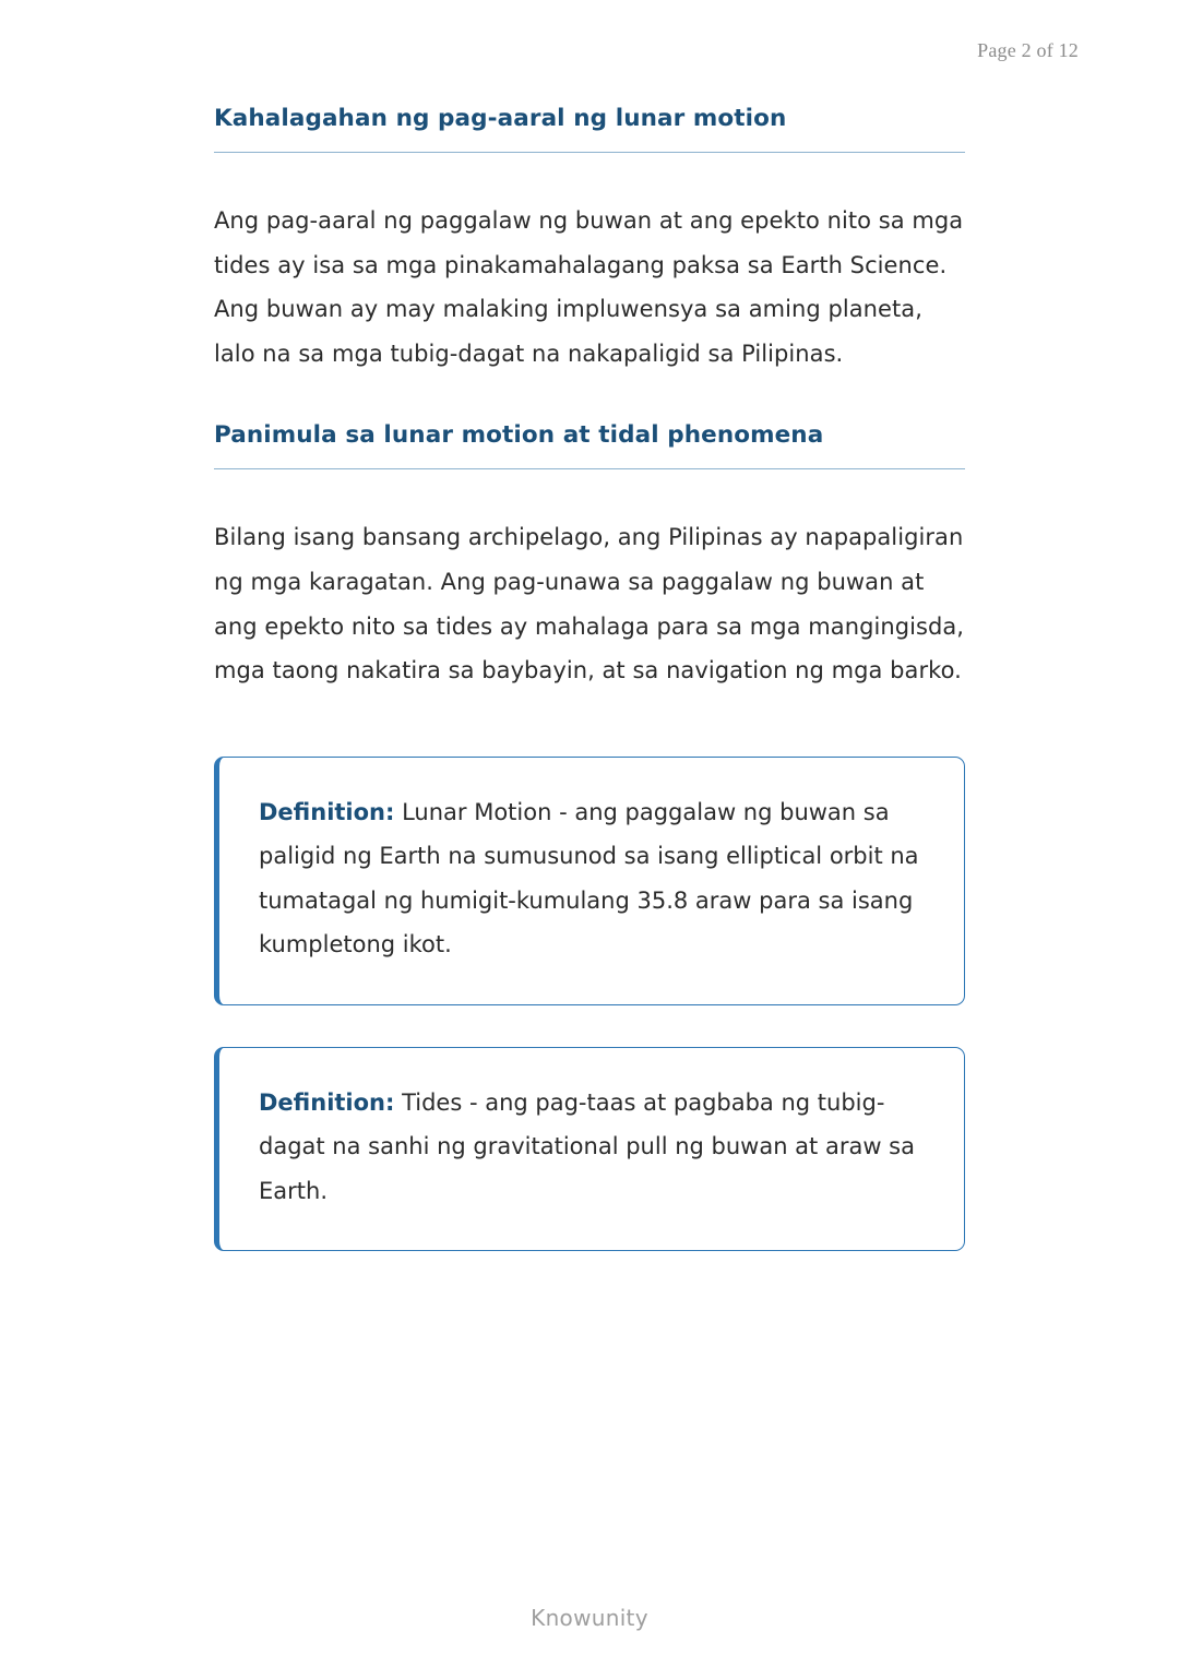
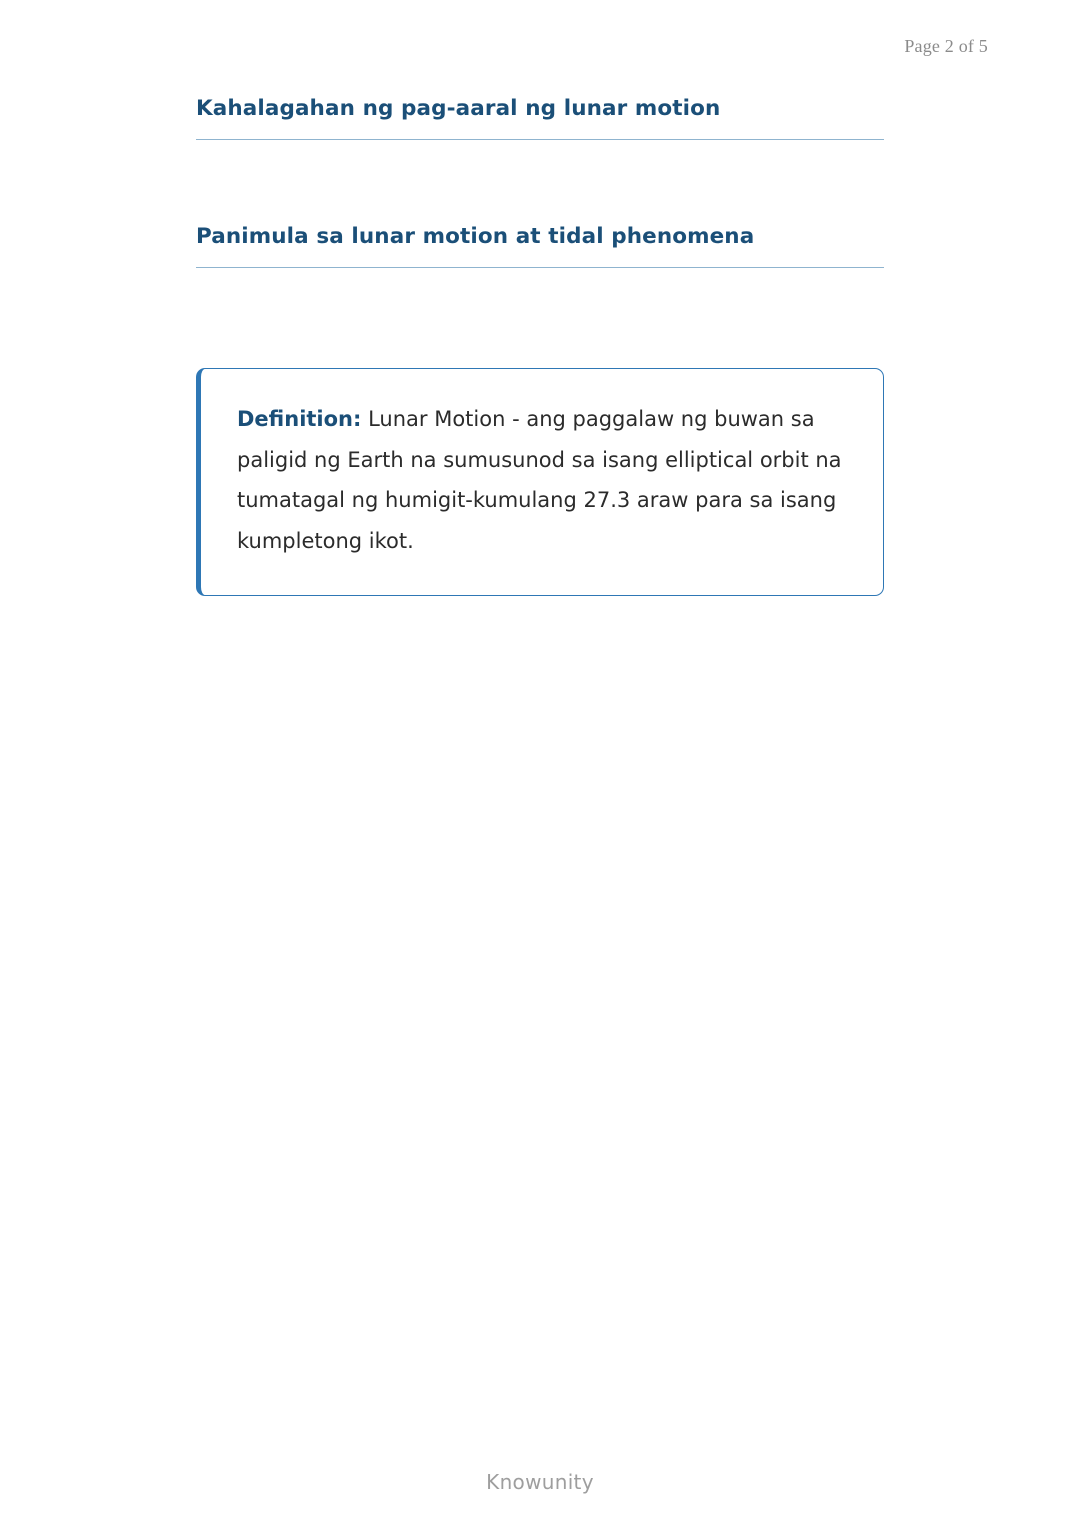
- Page 2 of 12
+ Page 2 of 5
  Kahalagahan ng pag-aaral ng lunar motion
- Ang pag-aaral ng paggalaw ng buwan at ang epekto nito sa mga tides ay isa sa mga pinakamahalagang paksa sa Earth Science. Ang buwan ay may malaking impluwensya sa aming planeta, lalo na sa mga tubig-dagat na nakapaligid sa Pilipinas.
  Panimula sa lunar motion at tidal phenomena
- Bilang isang bansang archipelago, ang Pilipinas ay napapaligiran ng mga karagatan. Ang pag-unawa sa paggalaw ng buwan at ang epekto nito sa tides ay mahalaga para sa mga mangingisda, mga taong nakatira sa baybayin, at sa navigation ng mga barko.
- Definition: Lunar Motion - ang paggalaw ng buwan sa paligid ng Earth na sumusunod sa isang elliptical orbit na tumatagal ng humigit-kumulang 35.8 araw para sa isang kumpletong ikot.
+ Definition: Lunar Motion - ang paggalaw ng buwan sa paligid ng Earth na sumusunod sa isang elliptical orbit na tumatagal ng humigit-kumulang 27.3 araw para sa isang kumpletong ikot.
- Definition: Tides - ang pag-taas at pagbaba ng tubig-dagat na sanhi ng gravitational pull ng buwan at araw sa Earth.
  Knowunity
